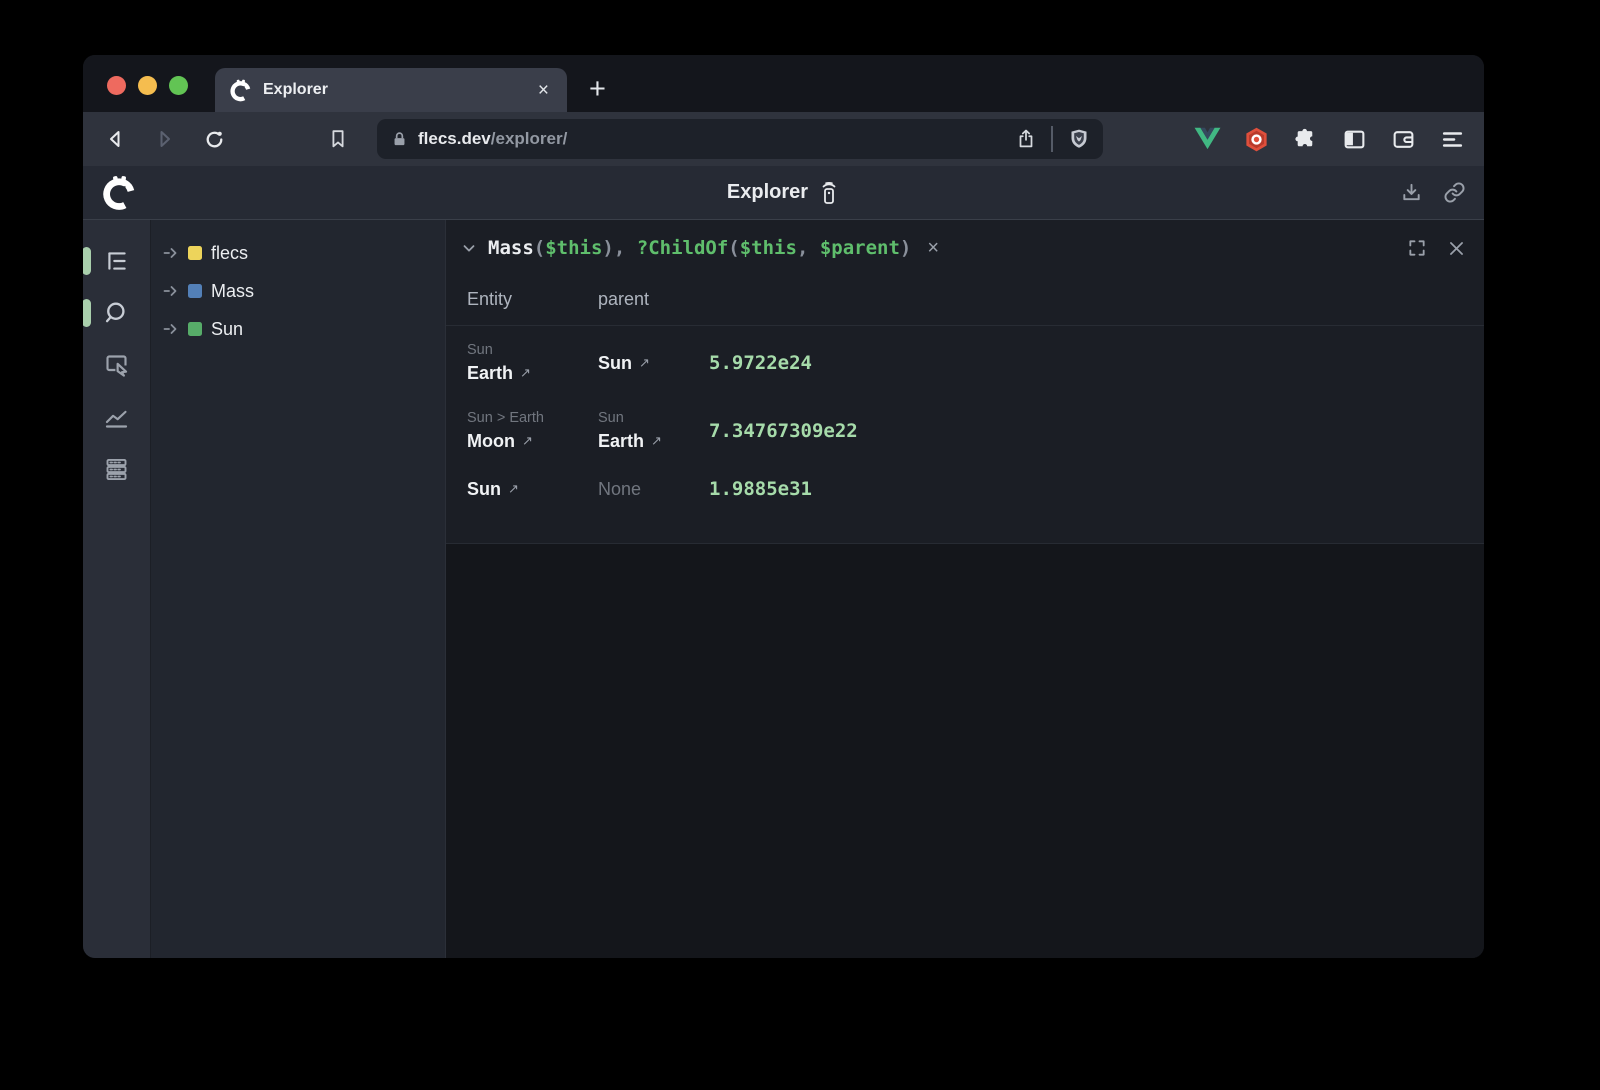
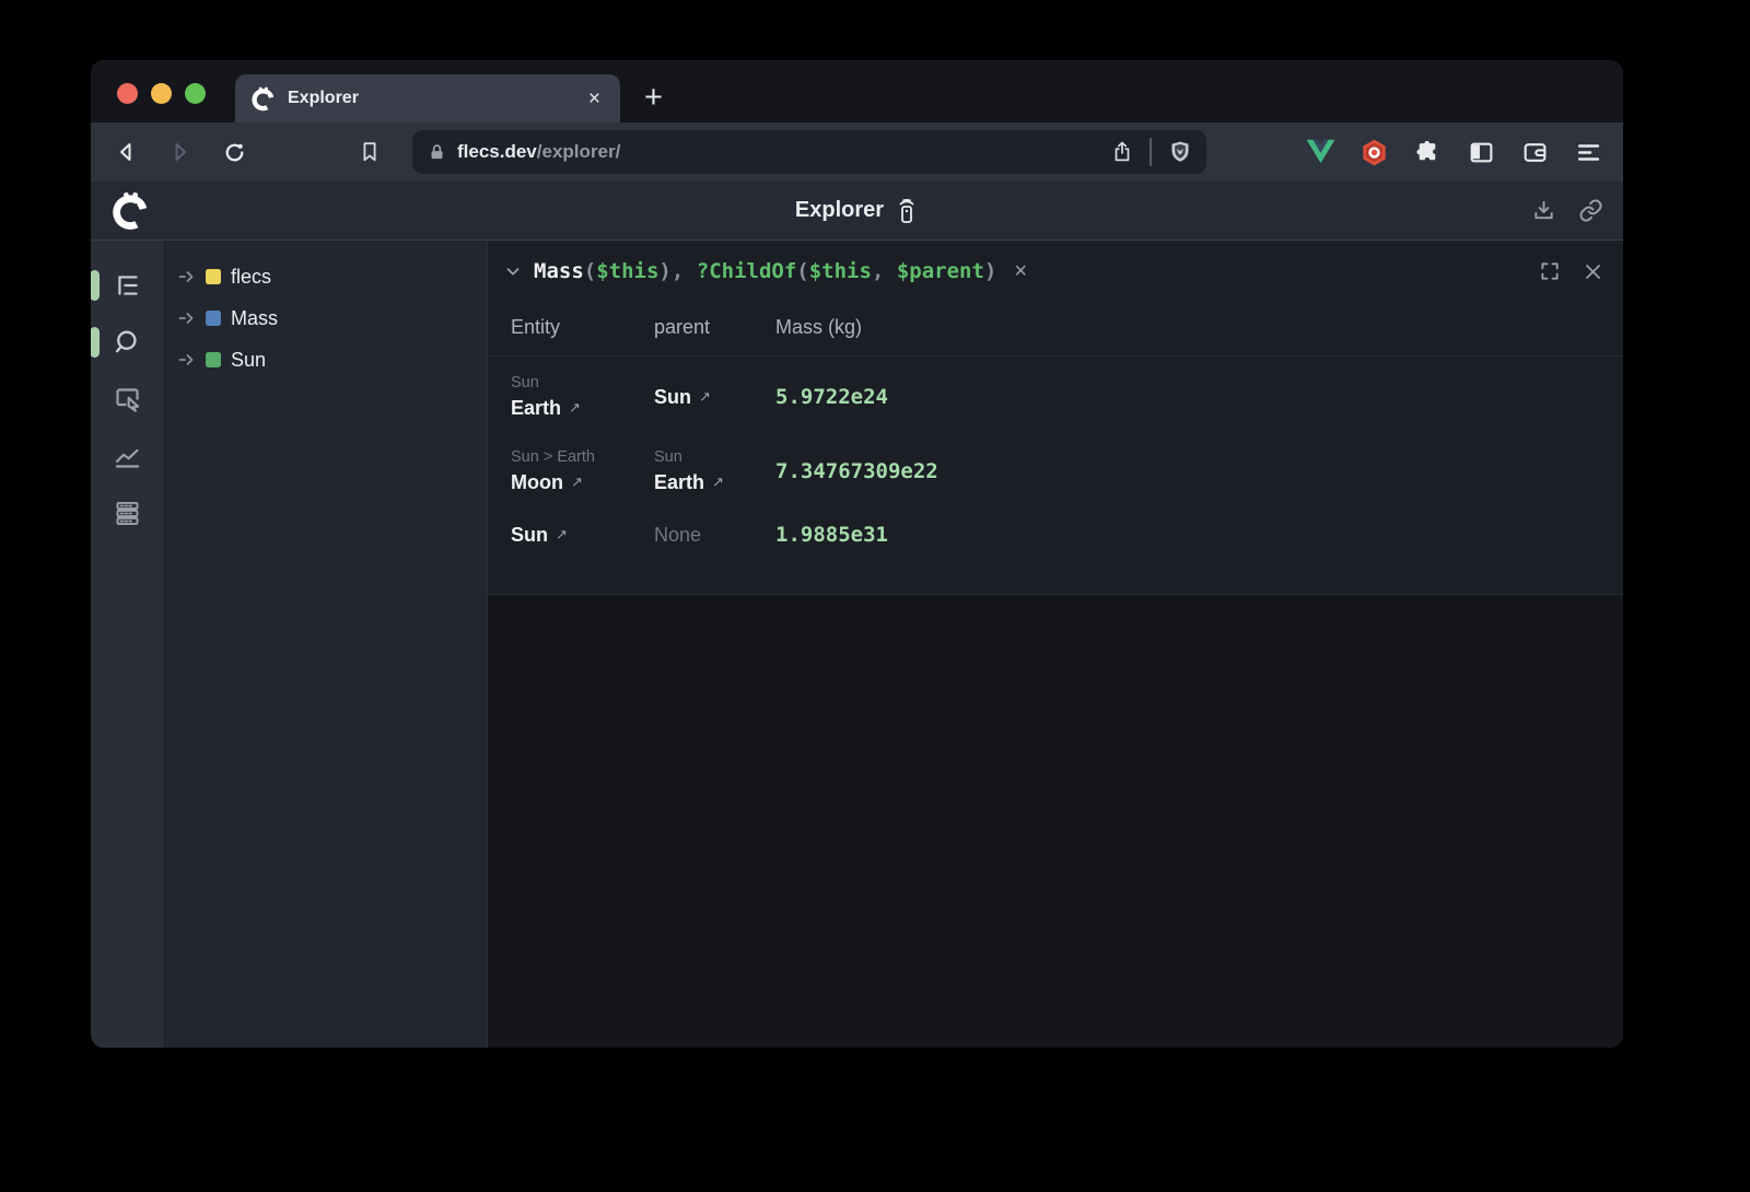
  Explorer
  ×
  +
  flecs.dev
  /explorer/
  Explorer
  flecs
  Mass
  Sun
  Mass($this), ?ChildOf($this, $parent)
  ×
  Entity
  parent
+ Mass (kg)
  Sun
  Earth
  ↗
  Sun
  ↗
  5.9722e24
  Sun > Earth
  Moon
  ↗
  Sun
  Earth
  ↗
  7.34767309e22
  Sun
  ↗
  None
  1.9885e31
